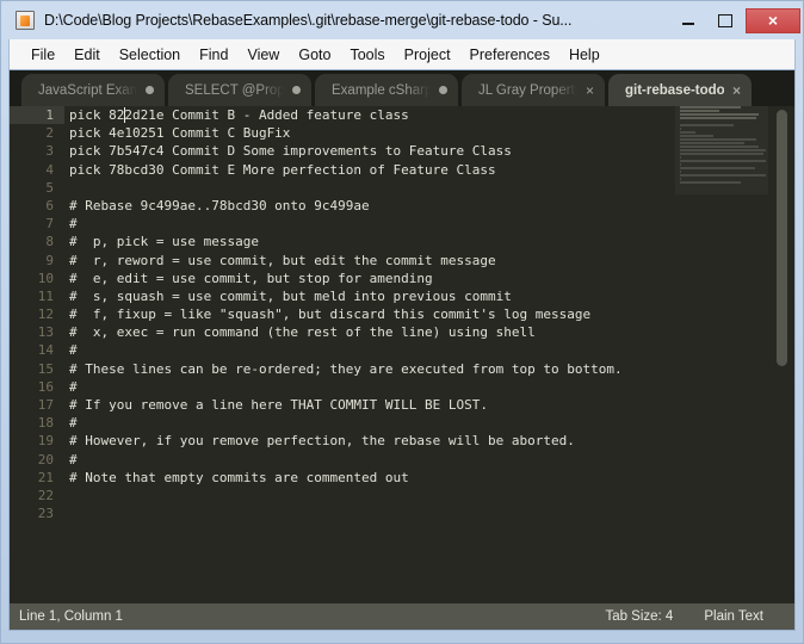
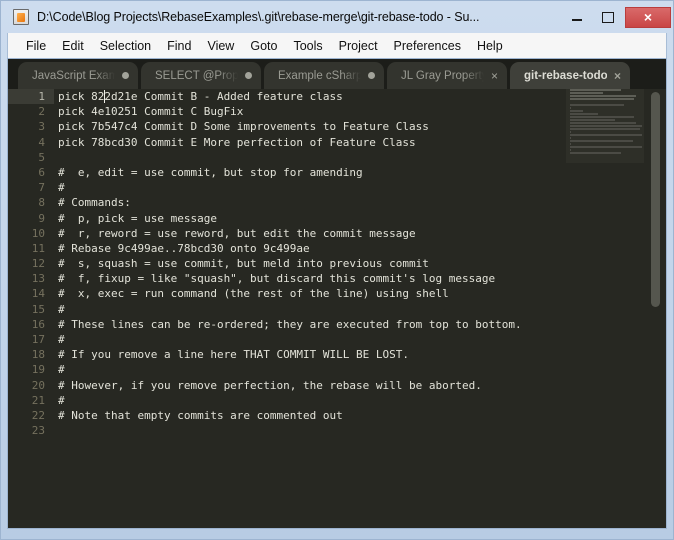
  D:\Code\Blog Projects\RebaseExamples\.git\rebase-merge\git-rebase-todo - Su...
  ×
  File
  Edit
  Selection
  Find
  View
  Goto
  Tools
  Project
  Preferences
  Help
  JavaScript Exam
  SELECT @Prop
  Example cSharp
  JL Gray Propert
  ×
  git-rebase-todo
  ×
  1
  2
  3
  4
  5
  6
  7
  8
  9
  10
  11
  12
  13
  14
  15
  16
  17
  18
  19
  20
  21
  22
  23
  pick 822d21e Commit B - Added feature class
  pick 4e10251 Commit C BugFix
  pick 7b547c4 Commit D Some improvements to Feature Class
  pick 78bcd30 Commit E More perfection of Feature Class
- # Rebase 9c499ae..78bcd30 onto 9c499ae
+ # e, edit = use commit, but stop for amending
  #
+ # Commands:
  # p, pick = use message
- # r, reword = use commit, but edit the commit message
+ # r, reword = use reword, but edit the commit message
- # e, edit = use commit, but stop for amending
+ # Rebase 9c499ae..78bcd30 onto 9c499ae
  # s, squash = use commit, but meld into previous commit
  # f, fixup = like "squash", but discard this commit's log message
  # x, exec = run command (the rest of the line) using shell
  #
  # These lines can be re-ordered; they are executed from top to bottom.
  #
  # If you remove a line here THAT COMMIT WILL BE LOST.
  #
  # However, if you remove perfection, the rebase will be aborted.
  #
  # Note that empty commits are commented out
- Line 1, Column 1
- Tab Size: 4
- Plain Text
